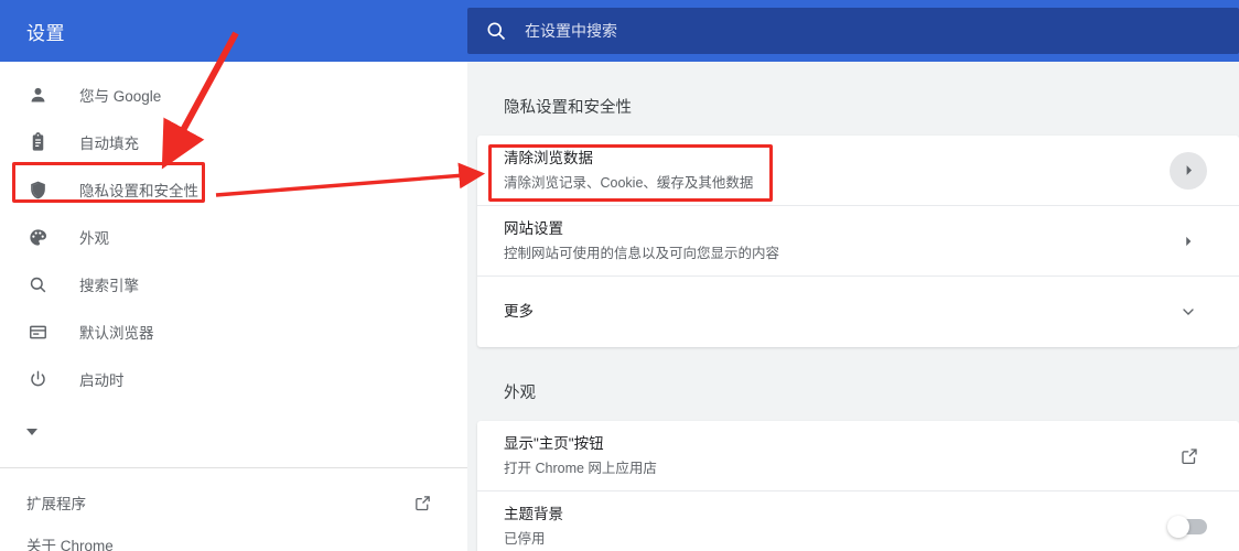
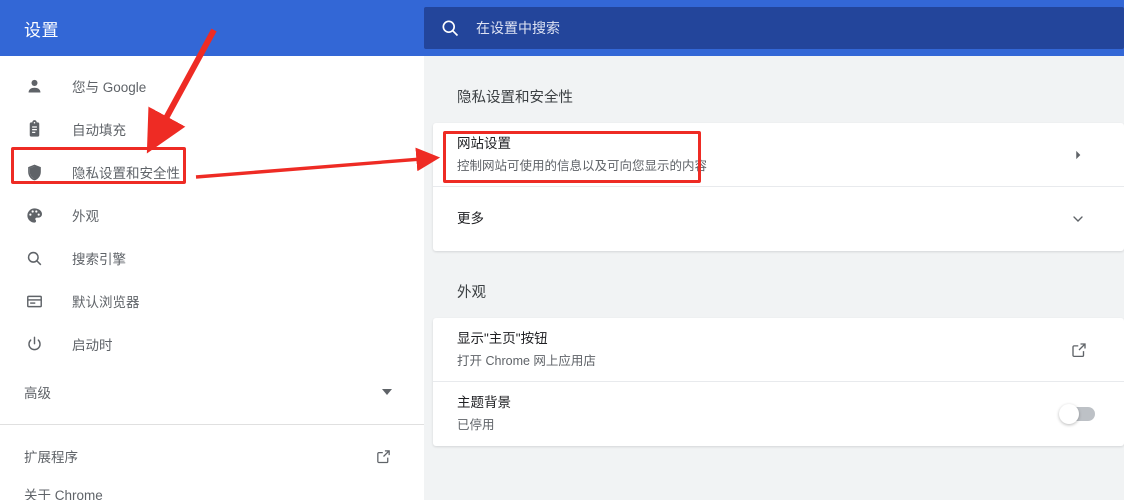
  设置
  在设置中搜索
  您与 Google
  自动填充
  隐私设置和安全性
  外观
  搜索引擎
  默认浏览器
  启动时
+ 高级
  扩展程序
  关于 Chrome
  隐私设置和安全性
- 清除浏览数据
- 清除浏览记录、Cookie、缓存及其他数据
  网站设置
  控制网站可使用的信息以及可向您显示的内容
  更多
  外观
  显示"主页"按钮
  打开 Chrome 网上应用店
  主题背景
  已停用
